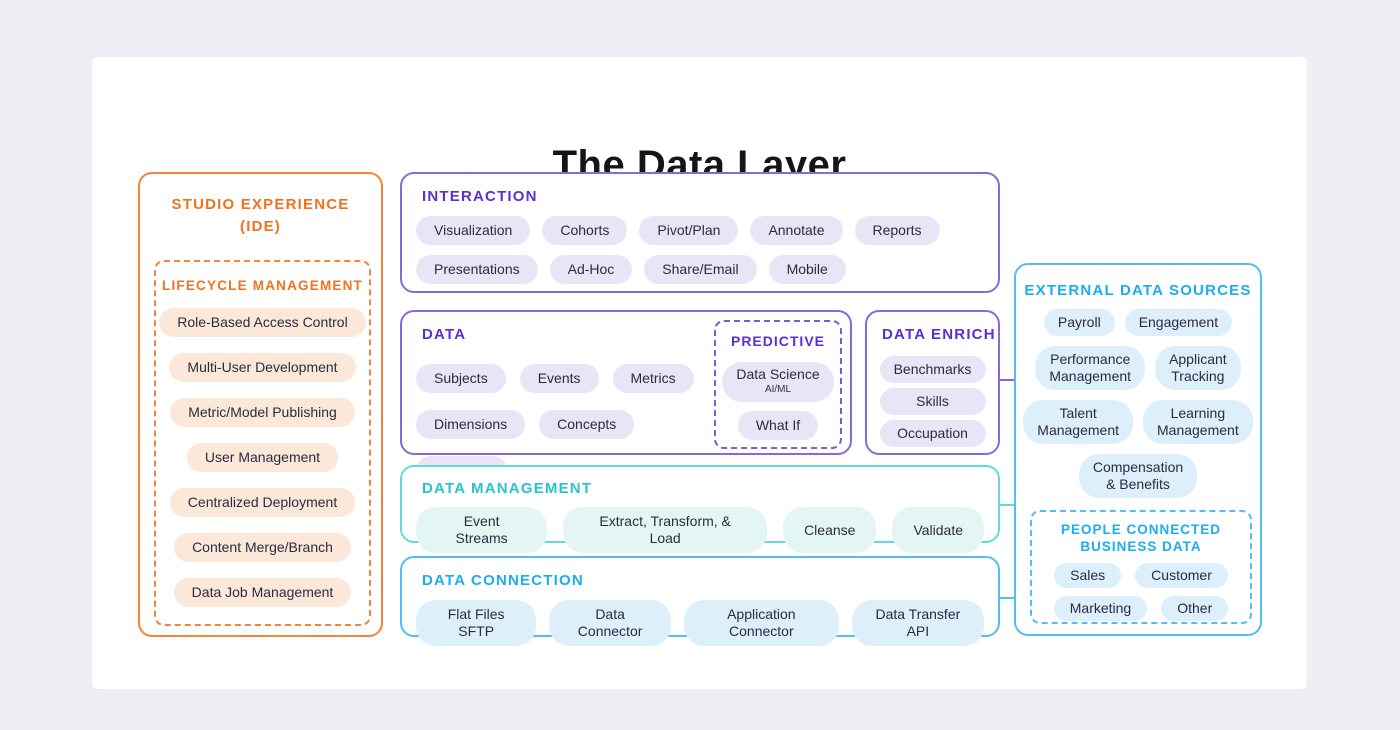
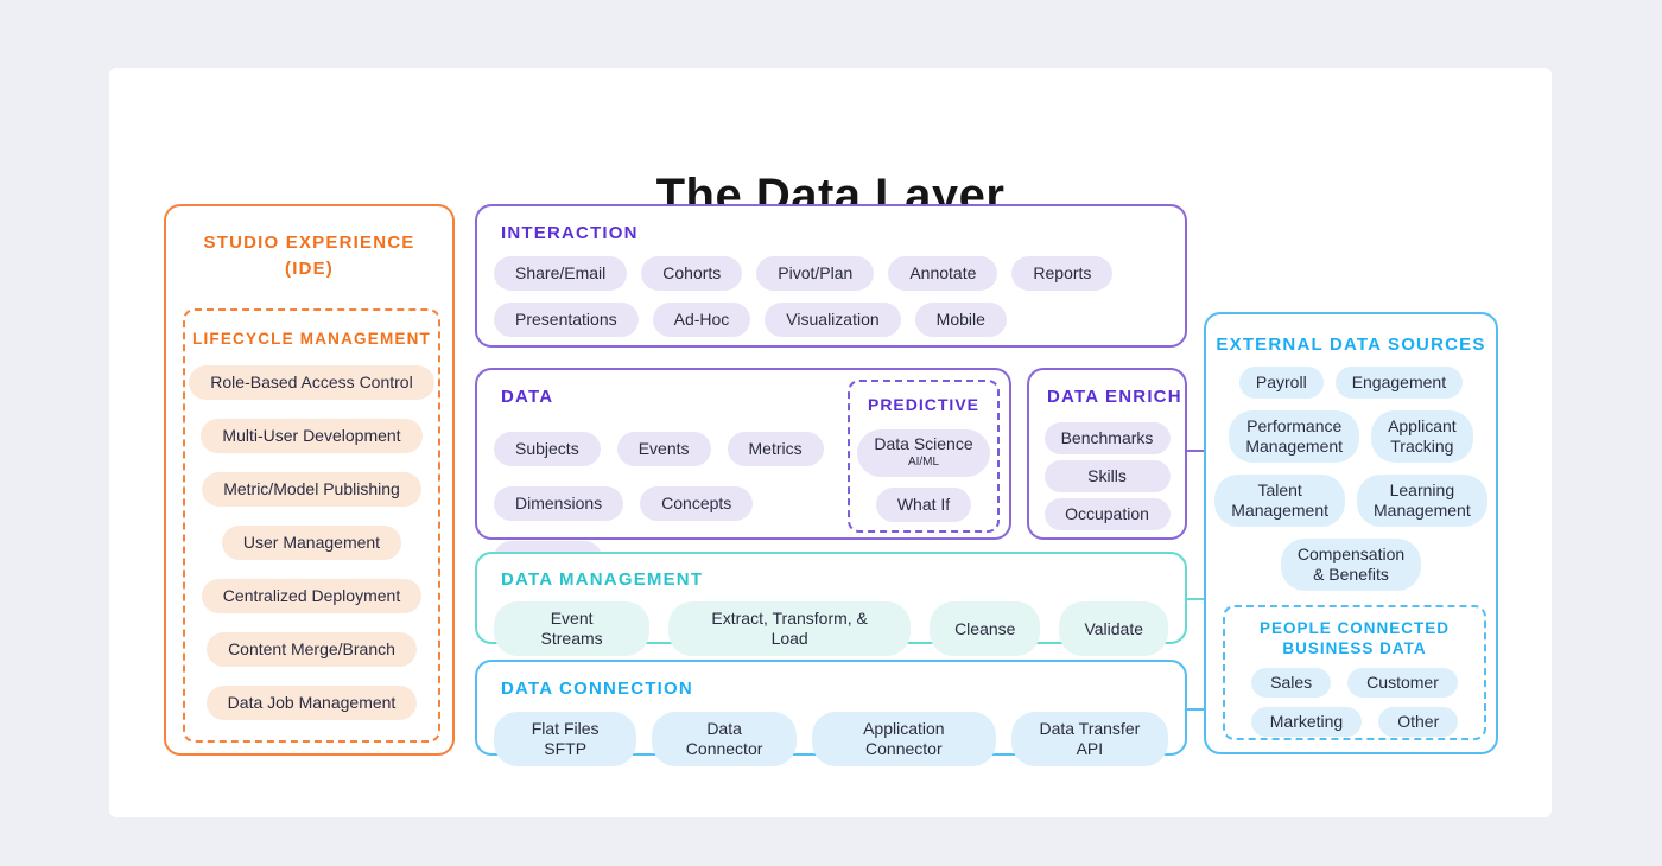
  The Data Layer
  STUDIO EXPERIENCE
  (IDE)
  LIFECYCLE MANAGEMENT
  Role-Based Access Control
  Multi-User Development
  Metric/Model Publishing
  User Management
  Centralized Deployment
  Content Merge/Branch
  Data Job Management
  INTERACTION
- Visualization
+ Share/Email
  Cohorts
  Pivot/Plan
  Annotate
  Reports
  Presentations
  Ad-Hoc
- Share/Email
+ Visualization
  Mobile
  DATA
  Subjects
  Events
  Metrics
  Dimensions
  Concepts
  PREDICTIVE
  Data Science
  AI/ML
  What If
  DATA ENRICH
  Benchmarks
  Skills
  Occupation
  DATA MANAGEMENT
  Event Streams
  Extract, Transform, & Load
  Cleanse
  Validate
  DATA CONNECTION
  Flat Files SFTP
  Data Connector
  Application Connector
  Data Transfer API
  EXTERNAL DATA SOURCES
  Payroll
  Engagement
  Performance
  Management
  Applicant
  Tracking
  Talent
  Management
  Learning
  Management
  Compensation
  & Benefits
  PEOPLE CONNECTED
  BUSINESS DATA
  Sales
  Customer
  Marketing
  Other
